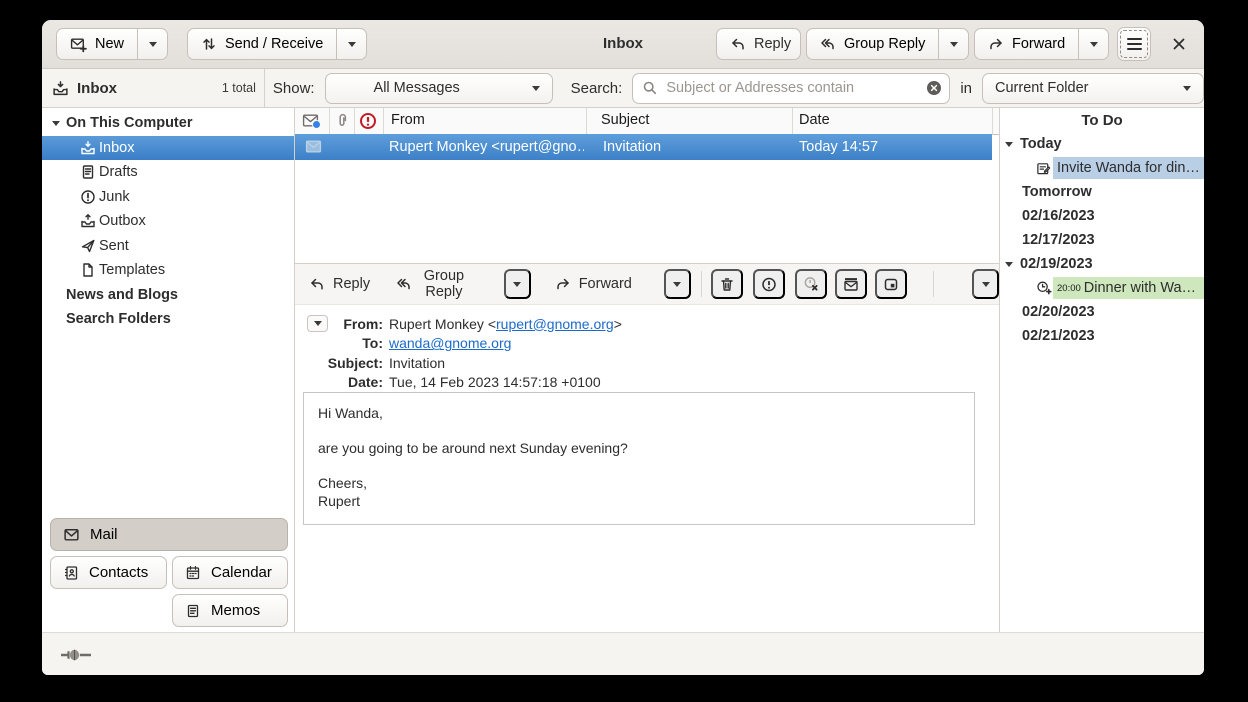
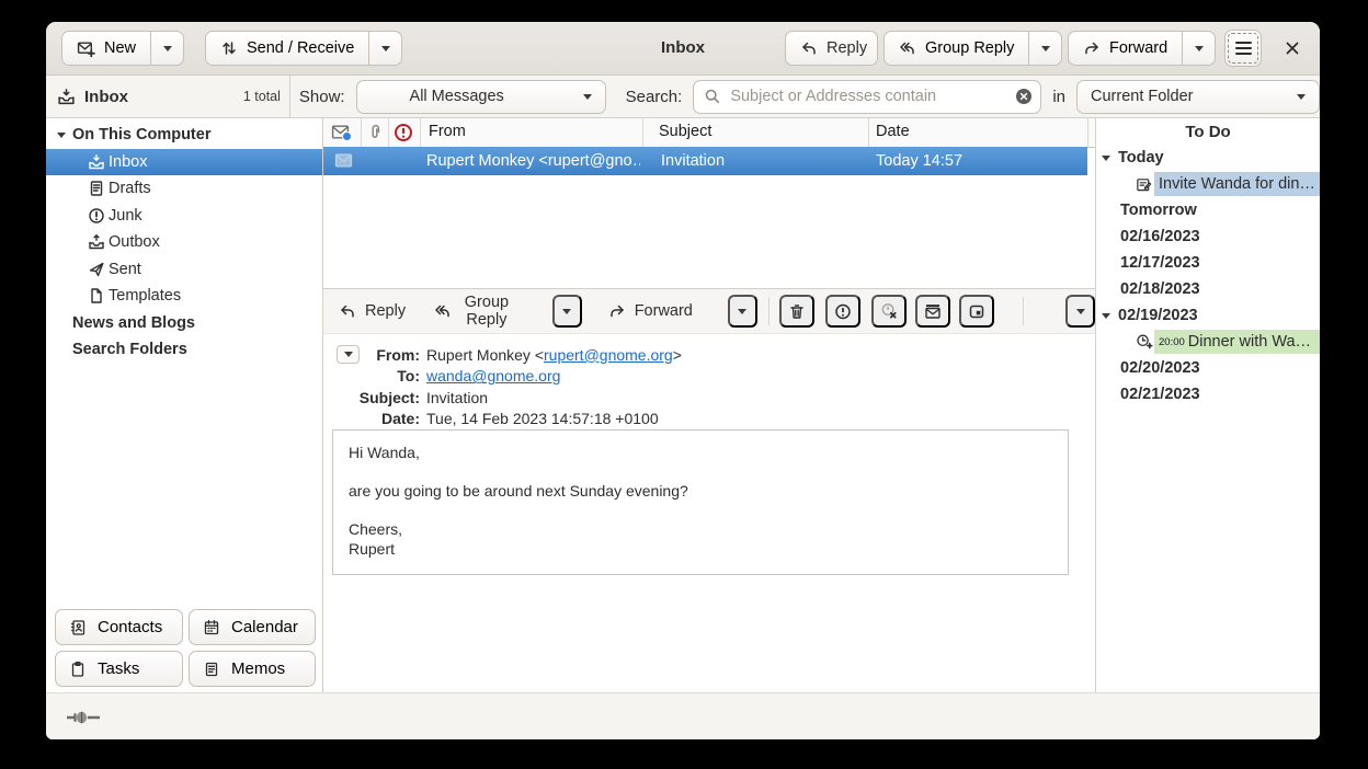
  Inbox
  New
  Send / Receive
  Reply
  Group Reply
  Forward
  Inbox
  1 total
  Show:
  All Messages
  Search:
  Subject or Addresses contain
  in
  Current Folder
  On This Computer
  Inbox
  Drafts
  Junk
  Outbox
  Sent
  Templates
  News and Blogs
  Search Folders
- Mail
  Contacts
  Calendar
+ Tasks
  Memos
  From
  Subject
  Date
  Rupert Monkey <rupert@gno…
  Invitation
  Today 14:57
  Reply
  Group Reply
  Forward
  From:
  Rupert Monkey <rupert@gnome.org>
  To:
  wanda@gnome.org
  Subject:
  Invitation
  Date:
  Tue, 14 Feb 2023 14:57:18 +0100
  Hi Wanda,
  are you going to be around next Sunday evening?
  Cheers,
  Rupert
  To Do
  Today
  Invite Wanda for din…
  Tomorrow
  02/16/2023
  12/17/2023
+ 02/18/2023
  02/19/2023
  20:00
  Dinner with Wa…
  02/20/2023
  02/21/2023
